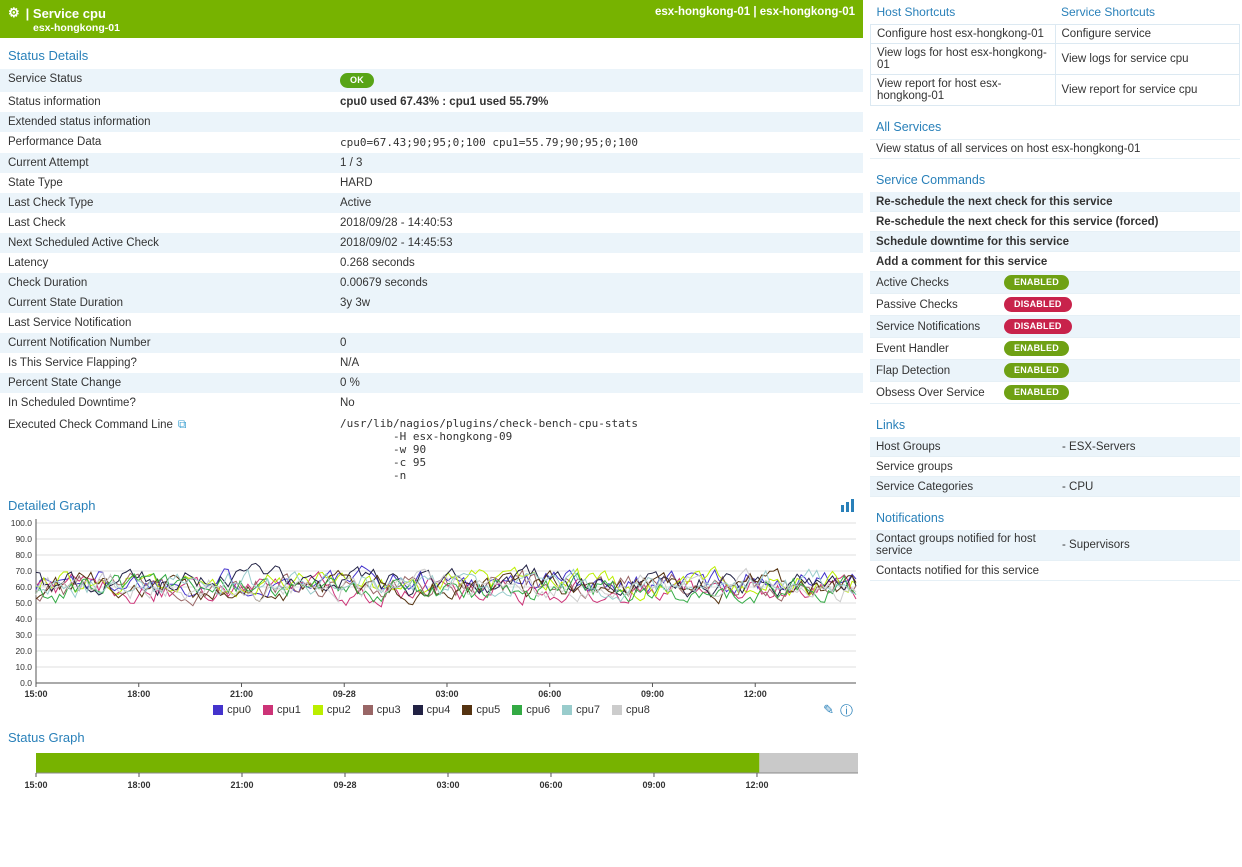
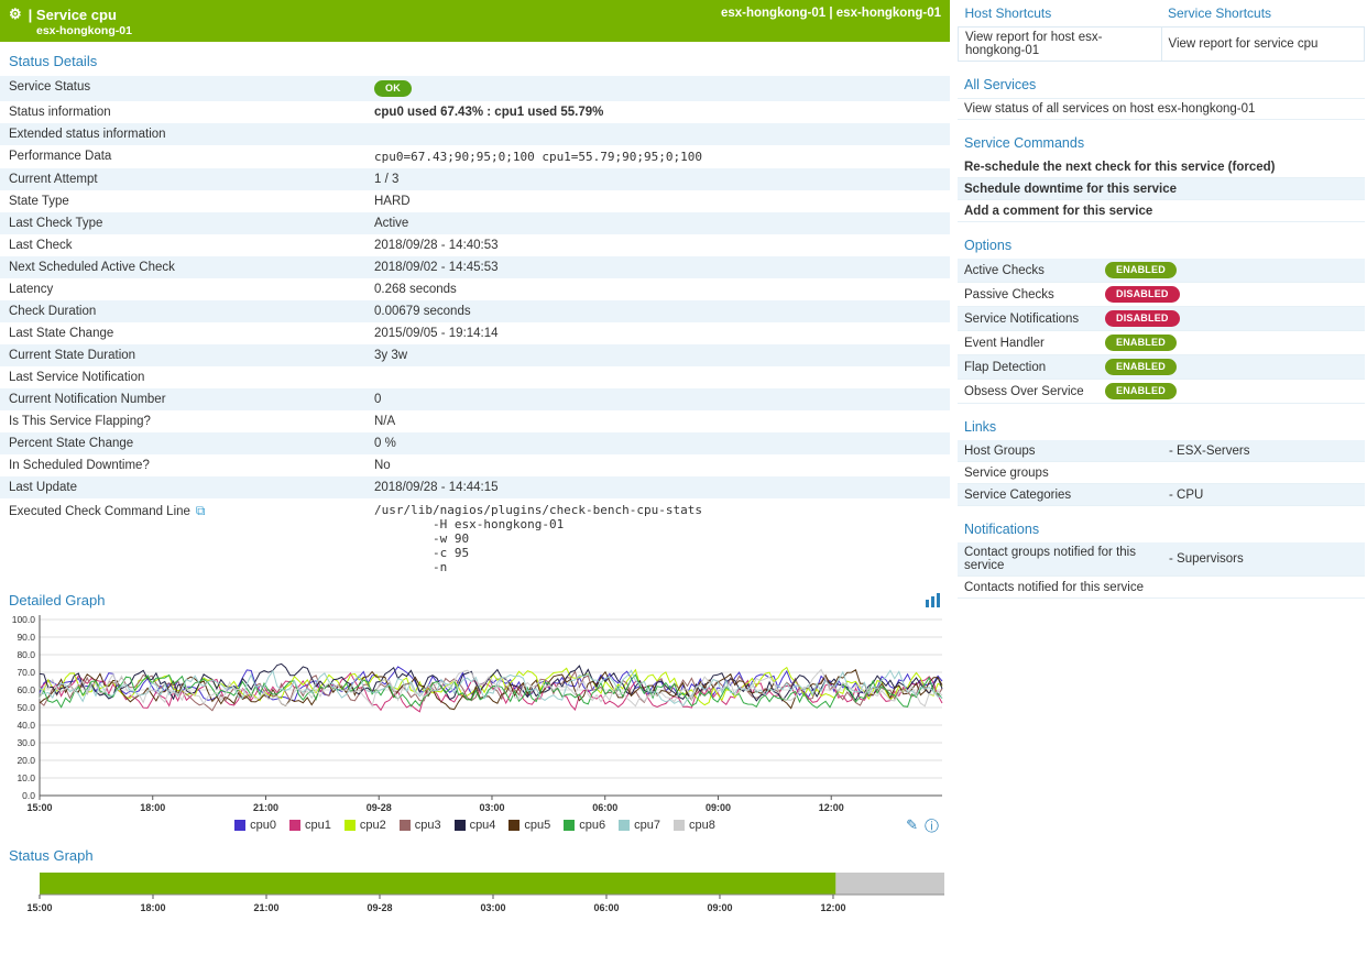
  ⚙
  | Service cpu
  esx-hongkong-01
  esx-hongkong-01 | esx-hongkong-01
  Status Details
  Service Status	OK
  Status information	cpu0 used 67.43% : cpu1 used 55.79%
  Extended status information
  Performance Data	cpu0=67.43;90;95;0;100 cpu1=55.79;90;95;0;100
  Current Attempt	1 / 3
  State Type	HARD
  Last Check Type	Active
  Last Check	2018/09/28 - 14:40:53
  Next Scheduled Active Check	2018/09/02 - 14:45:53
  Latency	0.268 seconds
  Check Duration	0.00679 seconds
+ Last State Change	2015/09/05 - 19:14:14
  Current State Duration	3y 3w
  Last Service Notification
  Current Notification Number	0
  Is This Service Flapping?	N/A
  Percent State Change	0 %
  In Scheduled Downtime?	No
+ Last Update	2018/09/28 - 14:44:15
- Executed Check Command Line ⧉	/usr/lib/nagios/plugins/check-bench-cpu-stats -H esx-hongkong-09 -w 90 -c 95 -n
+ Executed Check Command Line ⧉	/usr/lib/nagios/plugins/check-bench-cpu-stats -H esx-hongkong-01 -w 90 -c 95 -n
  Detailed Graph
  0.0
  10.0
  20.0
  30.0
  40.0
  50.0
  60.0
  70.0
  80.0
  90.0
  100.0
  15:00
  18:00
  21:00
  09-28
  03:00
  06:00
  09:00
  12:00
  cpu0
  cpu1
  cpu2
  cpu3
  cpu4
  cpu5
  cpu6
  cpu7
  cpu8
  ✎
  ⓘ
  Status Graph
  15:00
  18:00
  21:00
  09-28
  03:00
  06:00
  09:00
  12:00
  Host Shortcuts	Service Shortcuts
- Configure host esx-hongkong-01	Configure service
- View logs for host esx-hongkong-01	View logs for service cpu
  View report for host esx-hongkong-01	View report for service cpu
  All Services
  View status of all services on host esx-hongkong-01
  Service Commands
- Re-schedule the next check for this service
  Re-schedule the next check for this service (forced)
  Schedule downtime for this service
  Add a comment for this service
+ Options
  Active Checks
  ENABLED
  Passive Checks
  DISABLED
  Service Notifications
  DISABLED
  Event Handler
  ENABLED
  Flap Detection
  ENABLED
  Obsess Over Service
  ENABLED
  Links
  Host Groups
  - ESX-Servers
  Service groups
  Service Categories
  - CPU
  Notifications
- Contact groups notified for host service
+ Contact groups notified for this service
  - Supervisors
  Contacts notified for this service
